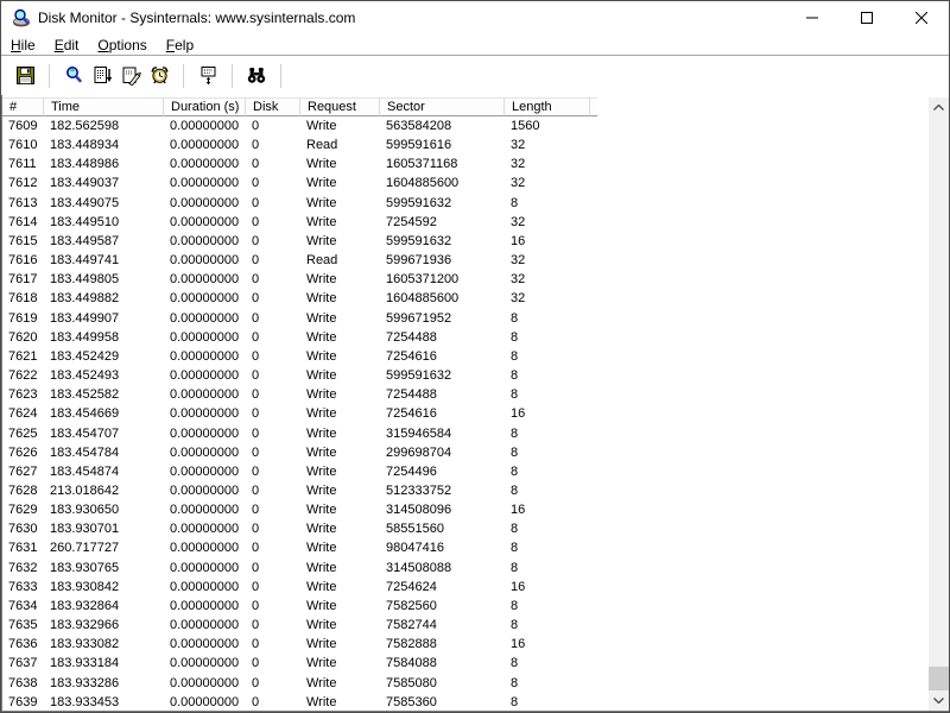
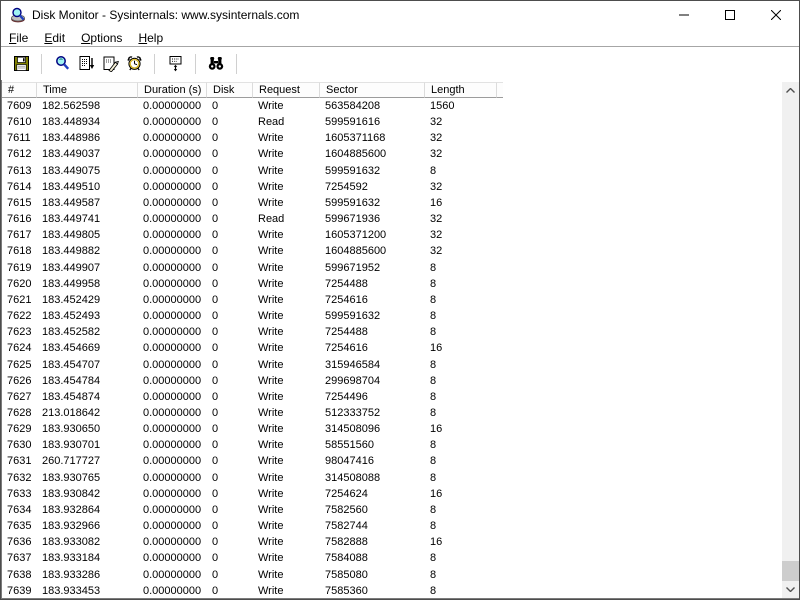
  Disk Monitor - Sysinternals: www.sysinternals.com
- Hile
+ File
  Edit
  Options
- Felp
+ Help
  #
  Time
  Duration (s)
  Disk
  Request
  Sector
  Length
  7609
  182.562598
  0.00000000
  0
  Write
  563584208
  1560
  7610
  183.448934
  0.00000000
  0
  Read
  599591616
  32
  7611
  183.448986
  0.00000000
  0
  Write
  1605371168
  32
  7612
  183.449037
  0.00000000
  0
  Write
  1604885600
  32
  7613
  183.449075
  0.00000000
  0
  Write
  599591632
  8
  7614
  183.449510
  0.00000000
  0
  Write
  7254592
  32
  7615
  183.449587
  0.00000000
  0
  Write
  599591632
  16
  7616
  183.449741
  0.00000000
  0
  Read
  599671936
  32
  7617
  183.449805
  0.00000000
  0
  Write
  1605371200
  32
  7618
  183.449882
  0.00000000
  0
  Write
  1604885600
  32
  7619
  183.449907
  0.00000000
  0
  Write
  599671952
  8
  7620
  183.449958
  0.00000000
  0
  Write
  7254488
  8
  7621
  183.452429
  0.00000000
  0
  Write
  7254616
  8
  7622
  183.452493
  0.00000000
  0
  Write
  599591632
  8
  7623
  183.452582
  0.00000000
  0
  Write
  7254488
  8
  7624
  183.454669
  0.00000000
  0
  Write
  7254616
  16
  7625
  183.454707
  0.00000000
  0
  Write
  315946584
  8
  7626
  183.454784
  0.00000000
  0
  Write
  299698704
  8
  7627
  183.454874
  0.00000000
  0
  Write
  7254496
  8
  7628
  213.018642
  0.00000000
  0
  Write
  512333752
  8
  7629
  183.930650
  0.00000000
  0
  Write
  314508096
  16
  7630
  183.930701
  0.00000000
  0
  Write
  58551560
  8
  7631
  260.717727
  0.00000000
  0
  Write
  98047416
  8
  7632
  183.930765
  0.00000000
  0
  Write
  314508088
  8
  7633
  183.930842
  0.00000000
  0
  Write
  7254624
  16
  7634
  183.932864
  0.00000000
  0
  Write
  7582560
  8
  7635
  183.932966
  0.00000000
  0
  Write
  7582744
  8
  7636
  183.933082
  0.00000000
  0
  Write
  7582888
  16
  7637
  183.933184
  0.00000000
  0
  Write
  7584088
  8
  7638
  183.933286
  0.00000000
  0
  Write
  7585080
  8
  7639
  183.933453
  0.00000000
  0
  Write
  7585360
  8
